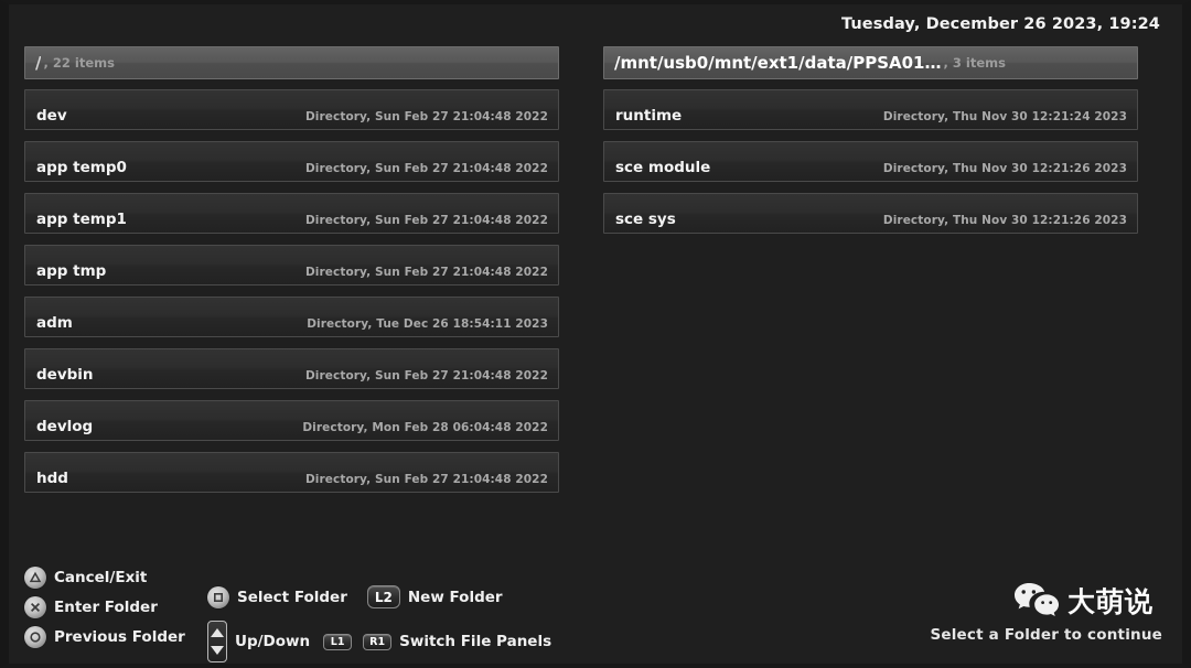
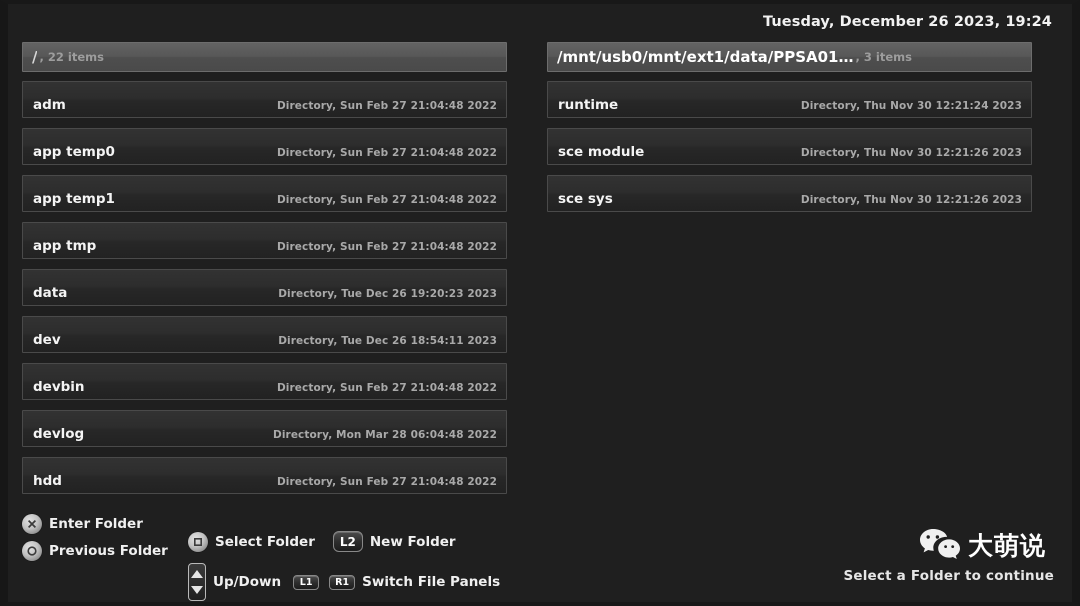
  Tuesday, December 26 2023, 19:24
  /
  , 22 items
- dev
+ adm
  Directory, Sun Feb 27 21:04:48 2022
  app temp0
  Directory, Sun Feb 27 21:04:48 2022
  app temp1
  Directory, Sun Feb 27 21:04:48 2022
  app tmp
  Directory, Sun Feb 27 21:04:48 2022
+ data
+ Directory, Tue Dec 26 19:20:23 2023
- adm
+ dev
  Directory, Tue Dec 26 18:54:11 2023
  devbin
  Directory, Sun Feb 27 21:04:48 2022
  devlog
- Directory, Mon Feb 28 06:04:48 2022
+ Directory, Mon Mar 28 06:04:48 2022
  hdd
  Directory, Sun Feb 27 21:04:48 2022
  /mnt/usb0/mnt/ext1/data/PPSA01…
  , 3 items
  runtime
  Directory, Thu Nov 30 12:21:24 2023
  sce module
  Directory, Thu Nov 30 12:21:26 2023
  sce sys
  Directory, Thu Nov 30 12:21:26 2023
- Cancel/Exit
  Enter Folder
  Previous Folder
  Select Folder
  L2
  New Folder
  Up/Down
  L1
  R1
  Switch File Panels
  大萌说
  Select a Folder to continue
